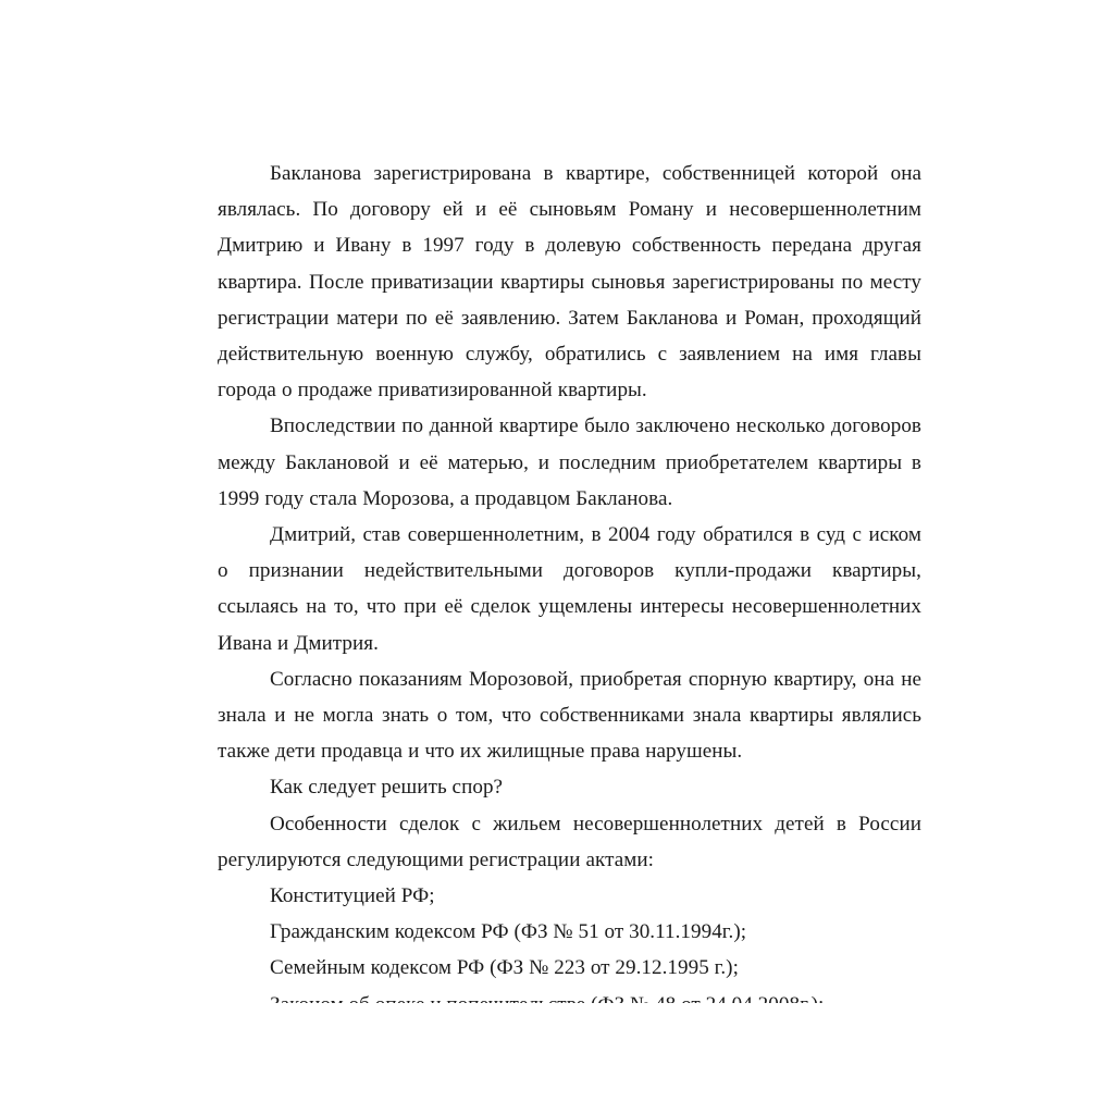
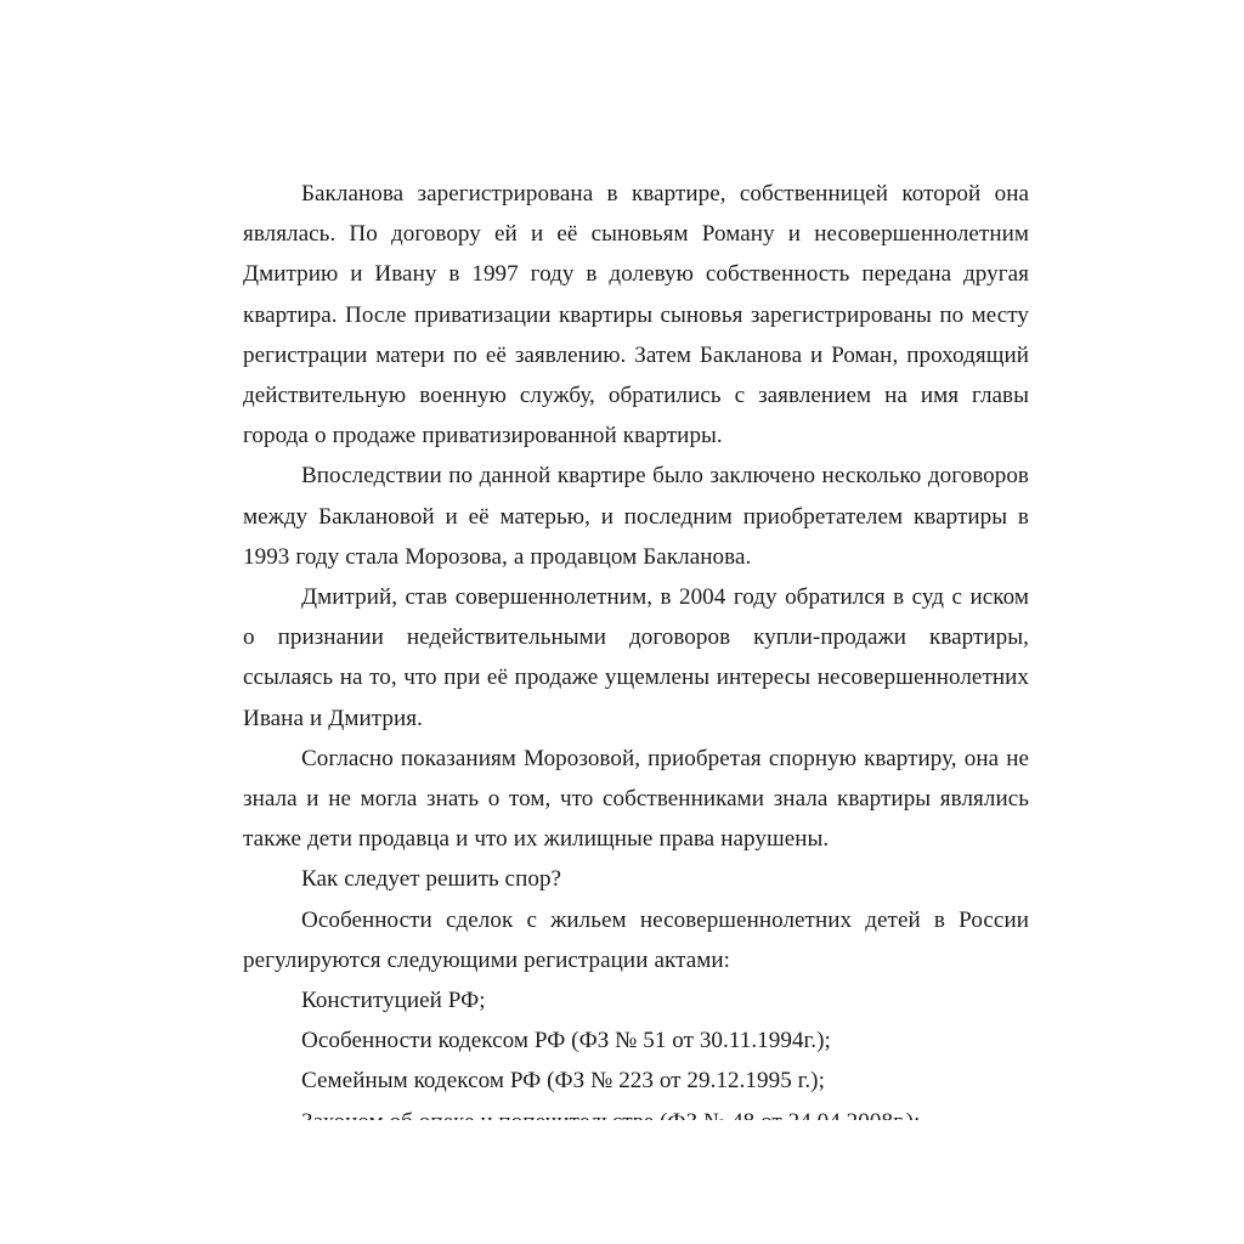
  Бакланова зарегистрирована в квартире, собственницей которой она являлась. По договору ей и её сыновьям Роману и несовершеннолетним Дмитрию и Ивану в 1997 году в долевую собственность передана другая квартира. После приватизации квартиры сыновья зарегистрированы по месту регистрации матери по её заявлению. Затем Бакланова и Роман, проходящий действительную военную службу, обратились с заявлением на имя главы города о продаже приватизированной квартиры.
- Впоследствии по данной квартире было заключено несколько договоров между Баклановой и её матерью, и последним приобретателем квартиры в 1999 году стала Морозова, а продавцом Бакланова.
+ Впоследствии по данной квартире было заключено несколько договоров между Баклановой и её матерью, и последним приобретателем квартиры в 1993 году стала Морозова, а продавцом Бакланова.
- Дмитрий, став совершеннолетним, в 2004 году обратился в суд с иском о признании недействительными договоров купли-продажи квартиры, ссылаясь на то, что при её сделок ущемлены интересы несовершеннолетних Ивана и Дмитрия.
+ Дмитрий, став совершеннолетним, в 2004 году обратился в суд с иском о признании недействительными договоров купли-продажи квартиры, ссылаясь на то, что при её продаже ущемлены интересы несовершеннолетних Ивана и Дмитрия.
  Согласно показаниям Морозовой, приобретая спорную квартиру, она не знала и не могла знать о том, что собственниками знала квартиры являлись также дети продавца и что их жилищные права нарушены.
  Как следует решить спор?
  Особенности сделок с жильем несовершеннолетних детей в России регулируются следующими регистрации актами:
  Конституцией РФ;
- Гражданским кодексом РФ (ФЗ № 51 от 30.11.1994г.);
+ Особенности кодексом РФ (ФЗ № 51 от 30.11.1994г.);
  Семейным кодексом РФ (ФЗ № 223 от 29.12.1995 г.);
